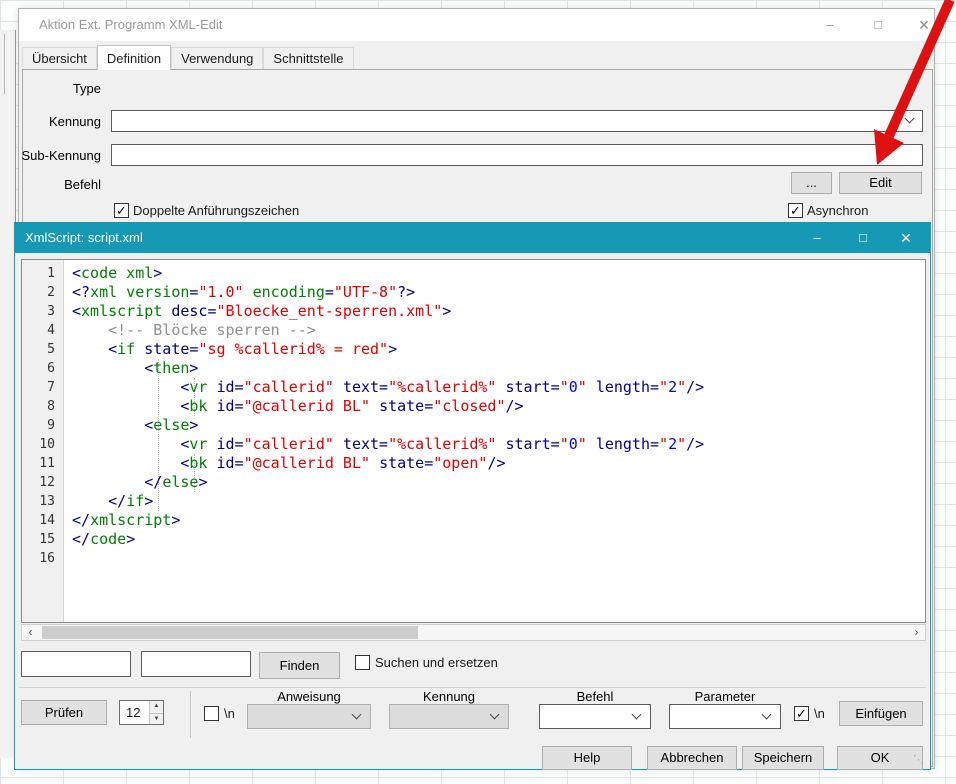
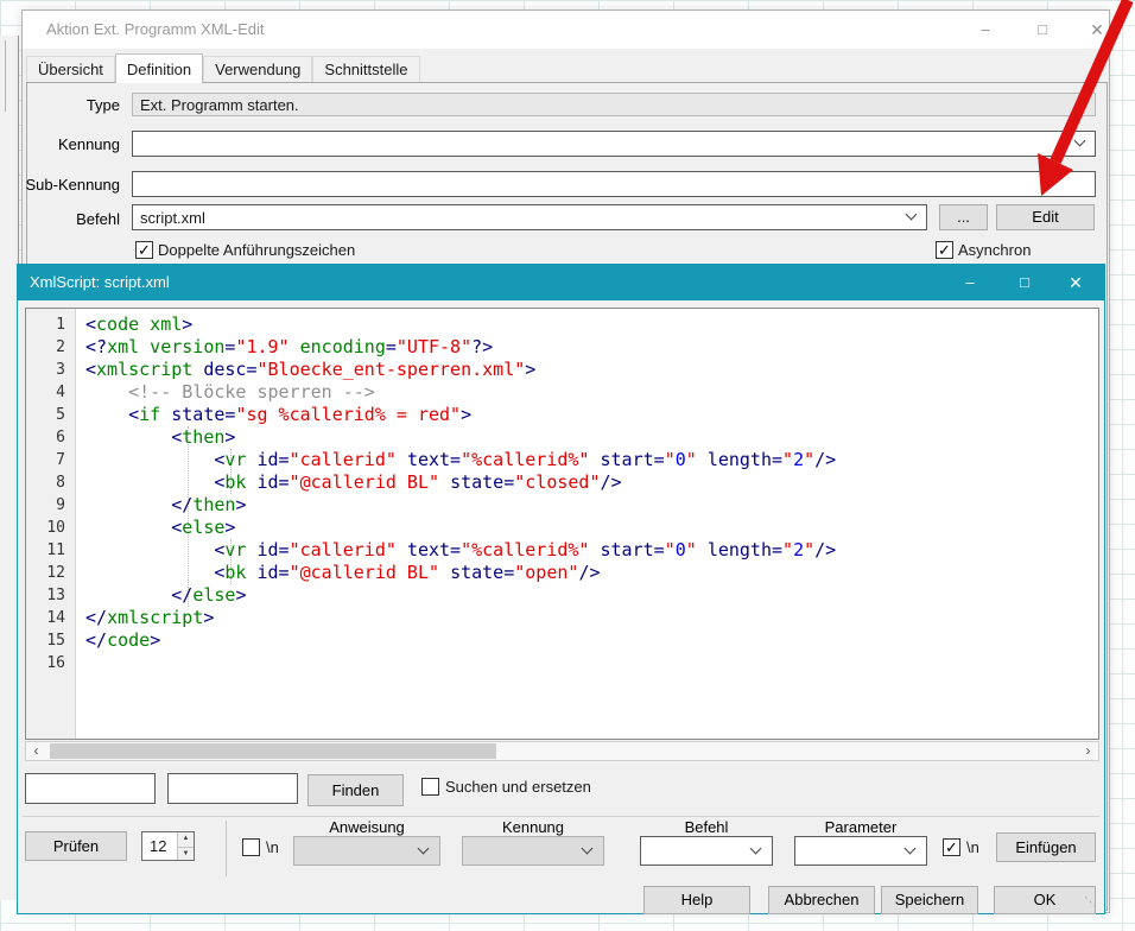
  Aktion Ext. Programm XML-Edit
  –
  □
  ✕
  Übersicht
  Definition
  Verwendung
  Schnittstelle
  Type
+ Ext. Programm starten.
  Kennung
  Sub-Kennung
  Befehl
+ script.xml
  ...
  Edit
  ✓
  Doppelte Anführungszeichen
  ✓
  Asynchron
  XmlScript: script.xml
  –
  □
  ✕
  1
  2
  3
  4
  5
  6
  7
  8
  9
  10
  11
  12
  13
  14
  15
  16
  <code xml>
- <?xml version="1.0" encoding="UTF-8"?>
+ <?xml version="1.9" encoding="UTF-8"?>
  <xmlscript desc="Bloecke_ent-sperren.xml">
  <!-- Blöcke sperren -->
  <if state="sg %callerid% = red">
  <then>
  <vr id="callerid" text="%callerid%" start="0" length="2"/>
  <bk id="@callerid BL" state="closed"/>
+ </then>
  <else>
  <vr id="callerid" text="%callerid%" start="0" length="2"/>
  <bk id="@callerid BL" state="open"/>
  </else>
- </if>
  </xmlscript>
  </code>
  ‹
  ›
  Finden
  Suchen und ersetzen
  Prüfen
  12
  \n
  Anweisung
  Kennung
  Befehl
  Parameter
  ✓
  \n
  Einfügen
  Help
  Abbrechen
  Speichern
  OK
  ⋱
